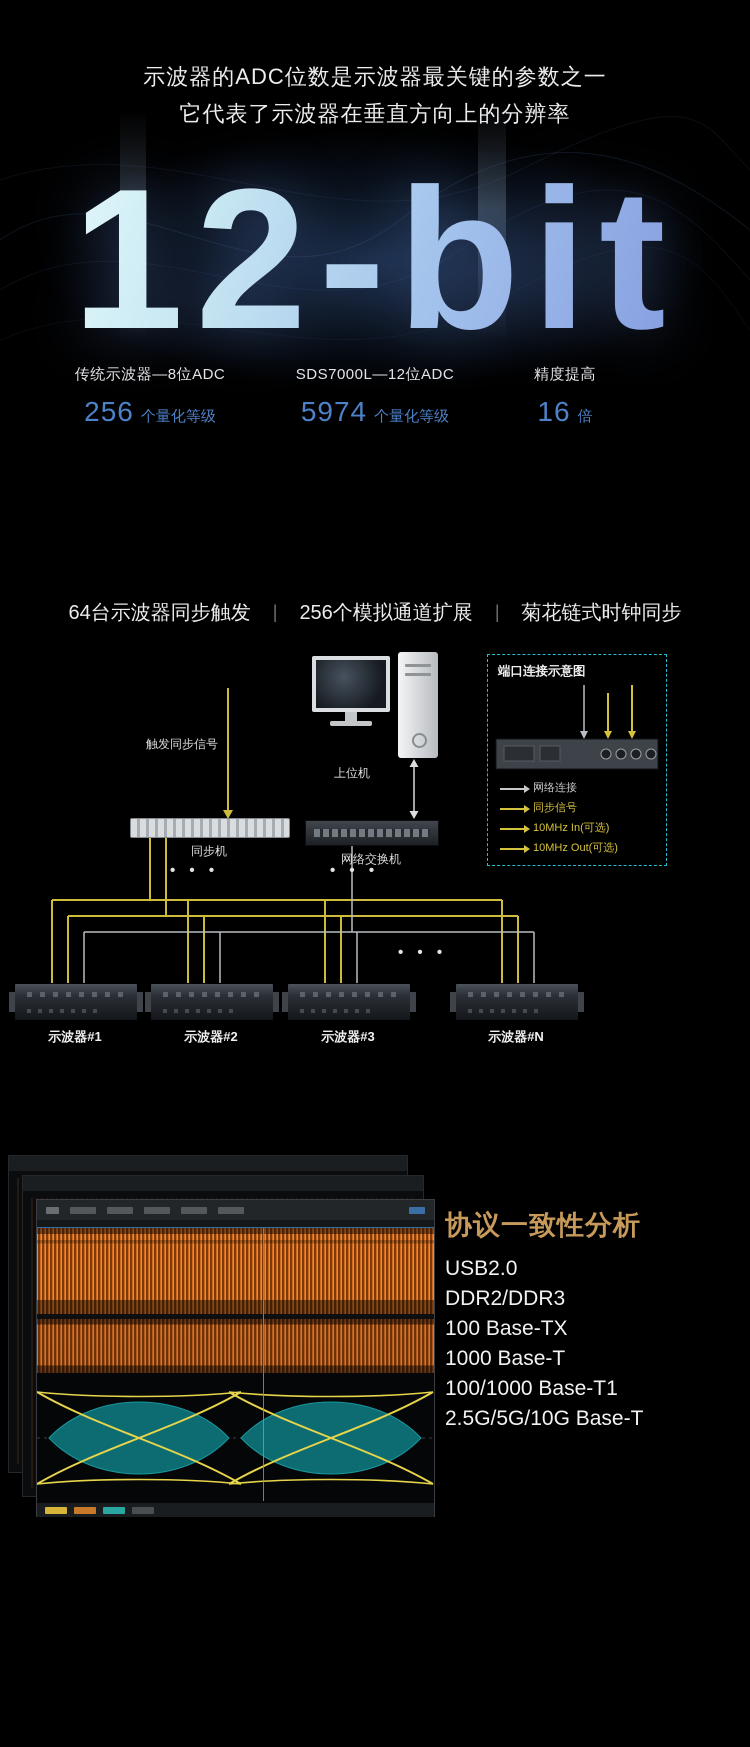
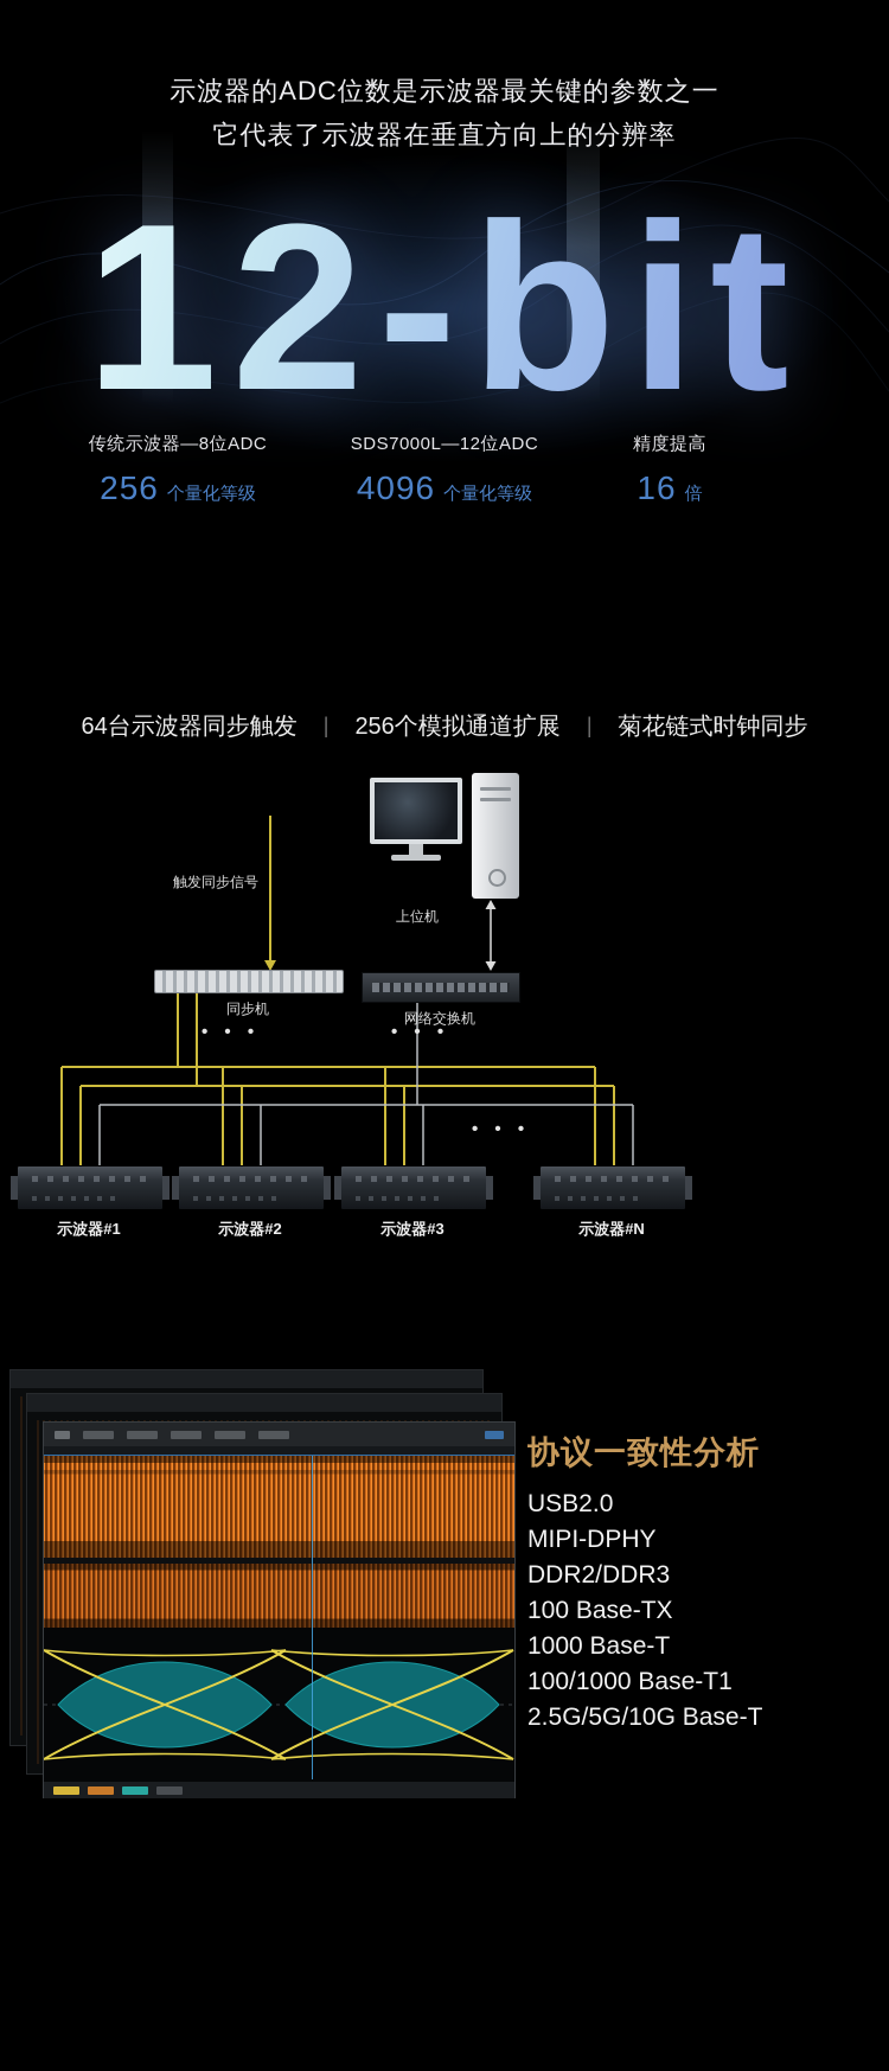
  示波器的ADC位数是示波器最关键的参数之一
  它代表了示波器在垂直方向上的分辨率
  12-bit
  传统示波器—8位ADC
  256
  个量化等级
  SDS7000L—12位ADC
- 5974
+ 4096
  个量化等级
  精度提高
  16
  倍
  64台示波器同步触发
  |
  256个模拟通道扩展
  |
  菊花链式时钟同步
  上位机
  触发同步信号
  同步机
  网络交换机
- 端口连接示意图
- 网络连接
- 同步信号
- 10MHz In(可选)
- 10MHz Out(可选)
  • • •
  • • •
  • • •
  示波器#1
  示波器#2
  示波器#3
  示波器#N
  协议一致性分析
  USB2.0
+ MIPI-DPHY
  DDR2/DDR3
  100 Base-TX
  1000 Base-T
  100/1000 Base-T1
  2.5G/5G/10G Base-T
